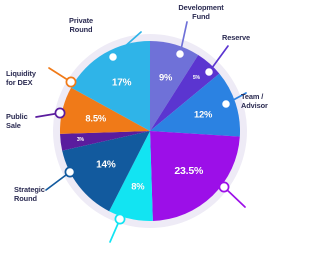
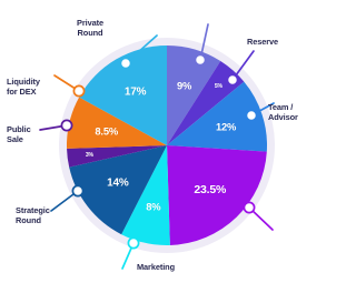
  9%
  12%
  23.5%
  8%
  14%
  8.5%
  17%
  Private
  Round
- Development
- Fund
  Reserve
  Team /
  Advisor
+ Marketing
  Strategic
  Round
  Public
  Sale
  Liquidity
  for DEX
